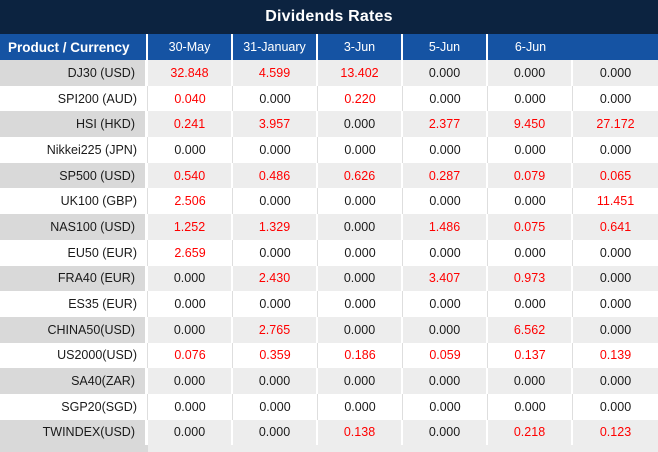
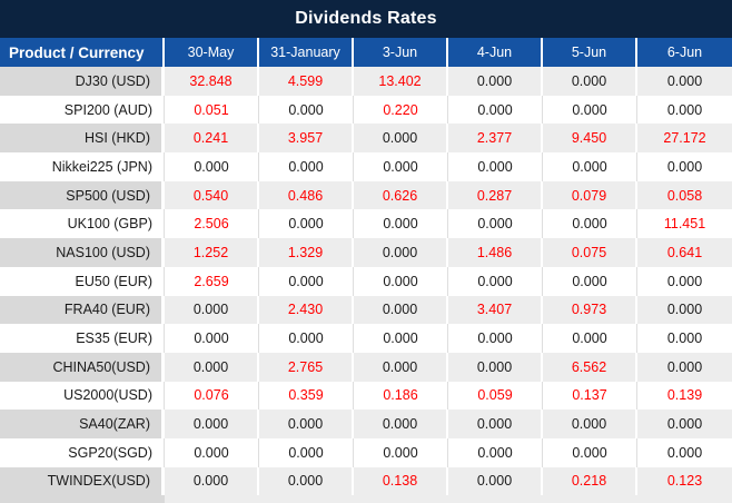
  Dividends Rates
  Product / Currency
  30-May
  31-January
  3-Jun
+ 4-Jun
  5-Jun
  6-Jun
  DJ30 (USD)
  32.848
  4.599
  13.402
  0.000
  0.000
  0.000
  SPI200 (AUD)
- 0.040
+ 0.051
  0.000
  0.220
  0.000
  0.000
  0.000
  HSI (HKD)
  0.241
  3.957
  0.000
  2.377
  9.450
  27.172
  Nikkei225 (JPN)
  0.000
  0.000
  0.000
  0.000
  0.000
  0.000
  SP500 (USD)
  0.540
  0.486
  0.626
  0.287
  0.079
- 0.065
+ 0.058
  UK100 (GBP)
  2.506
  0.000
  0.000
  0.000
  0.000
  11.451
  NAS100 (USD)
  1.252
  1.329
  0.000
  1.486
  0.075
  0.641
  EU50 (EUR)
  2.659
  0.000
  0.000
  0.000
  0.000
  0.000
  FRA40 (EUR)
  0.000
  2.430
  0.000
  3.407
  0.973
  0.000
  ES35 (EUR)
  0.000
  0.000
  0.000
  0.000
  0.000
  0.000
  CHINA50(USD)
  0.000
  2.765
  0.000
  0.000
  6.562
  0.000
  US2000(USD)
  0.076
  0.359
  0.186
  0.059
  0.137
  0.139
  SA40(ZAR)
  0.000
  0.000
  0.000
  0.000
  0.000
  0.000
  SGP20(SGD)
  0.000
  0.000
  0.000
  0.000
  0.000
  0.000
  TWINDEX(USD)
  0.000
  0.000
  0.138
  0.000
  0.218
  0.123
